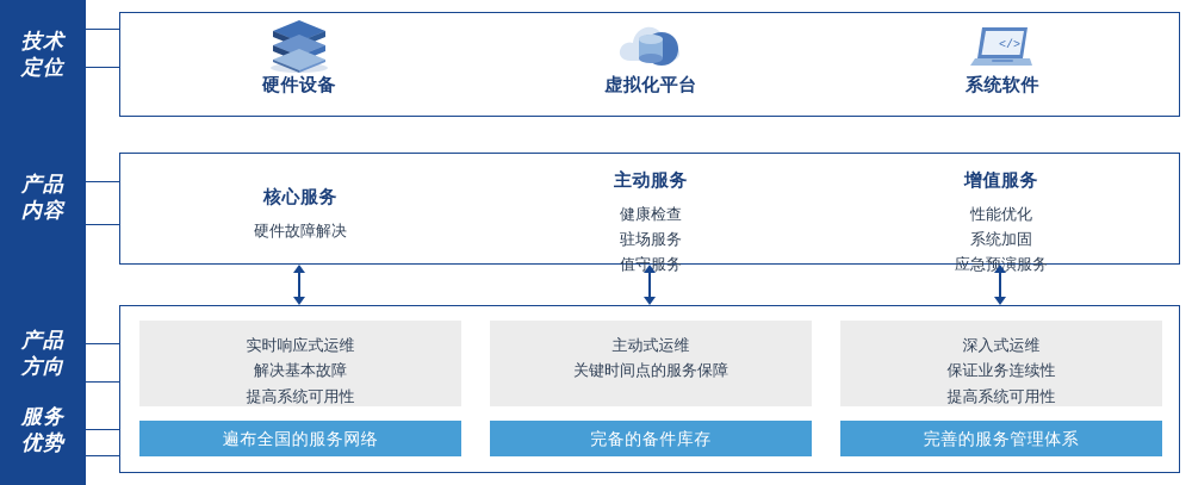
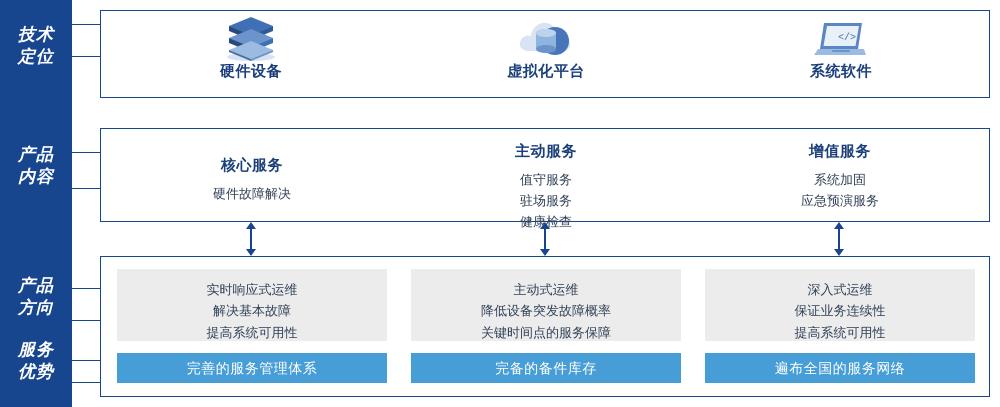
  技术
  定位
  产品
  内容
  产品
  方向
  服务
  优势
  硬件设备
  虚拟化平台
  </>
  系统软件
  核心服务
  硬件故障解决
  主动服务
- 健康检查
+ 值守服务
  驻场服务
- 值守服务
+ 健康检查
  增值服务
- 性能优化
  系统加固
  应急预演服务
  实时响应式运维
  解决基本故障
  提高系统可用性
  主动式运维
+ 降低设备突发故障概率
  关键时间点的服务保障
  深入式运维
  保证业务连续性
  提高系统可用性
- 遍布全国的服务网络
+ 完善的服务管理体系
  完备的备件库存
- 完善的服务管理体系
+ 遍布全国的服务网络
